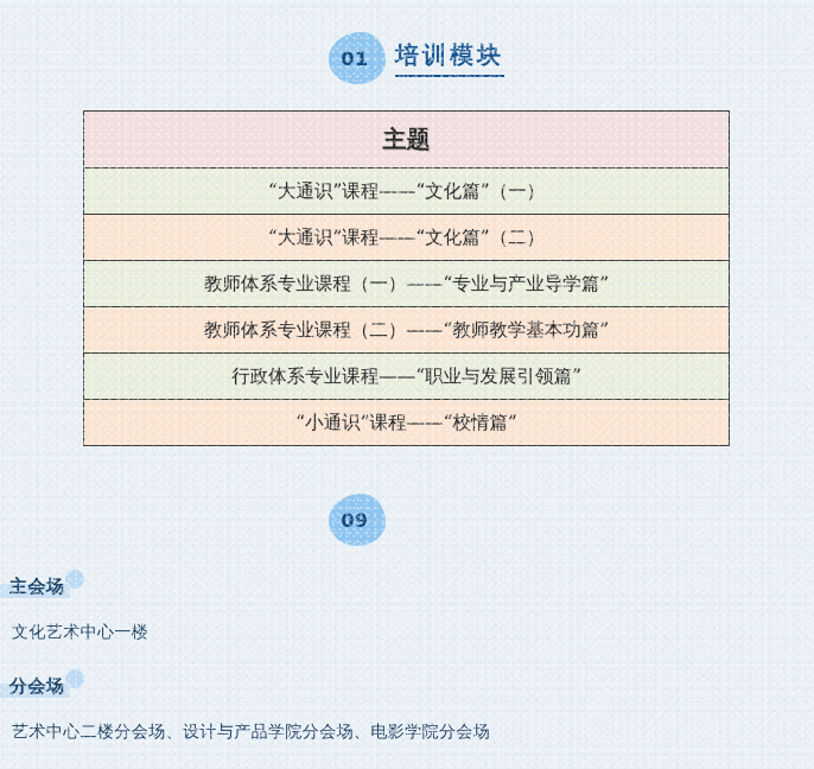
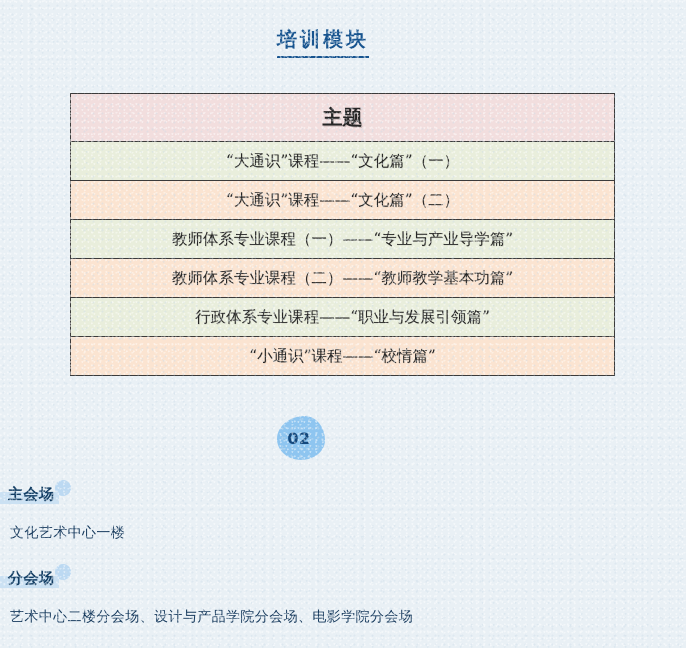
- 01
  培训模块
  主题
  “大通识”课程——“文化篇”（一）
  “大通识”课程——“文化篇”（二）
  教师体系专业课程（一）——“专业与产业导学篇”
  教师体系专业课程（二）——“教师教学基本功篇”
  行政体系专业课程——“职业与发展引领篇”
  “小通识”课程——“校情篇”
- 09
+ 02
  主会场
  文化艺术中心一楼
  分会场
  艺术中心二楼分会场、设计与产品学院分会场、电影学院分会场
